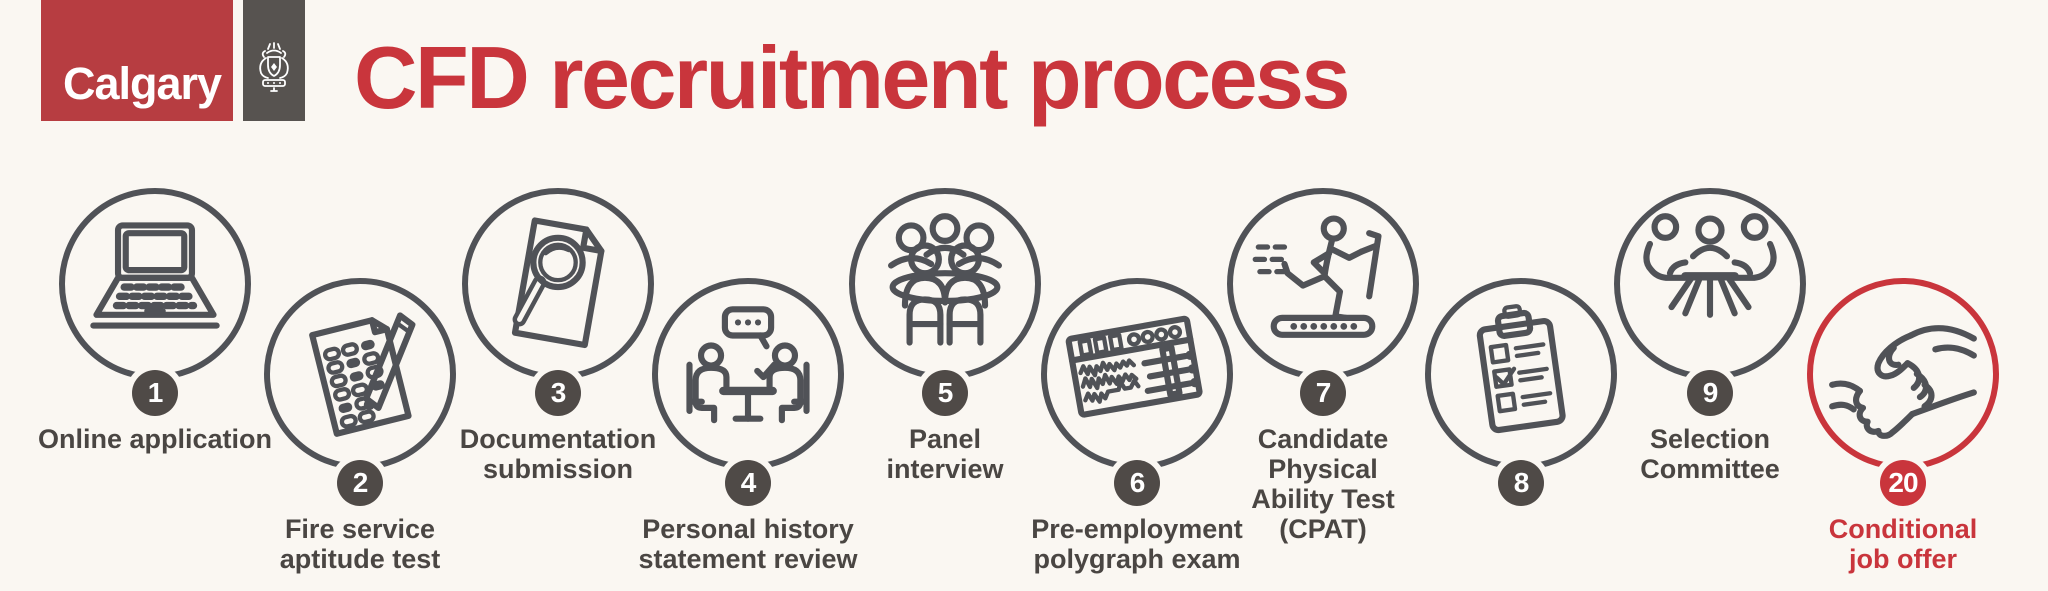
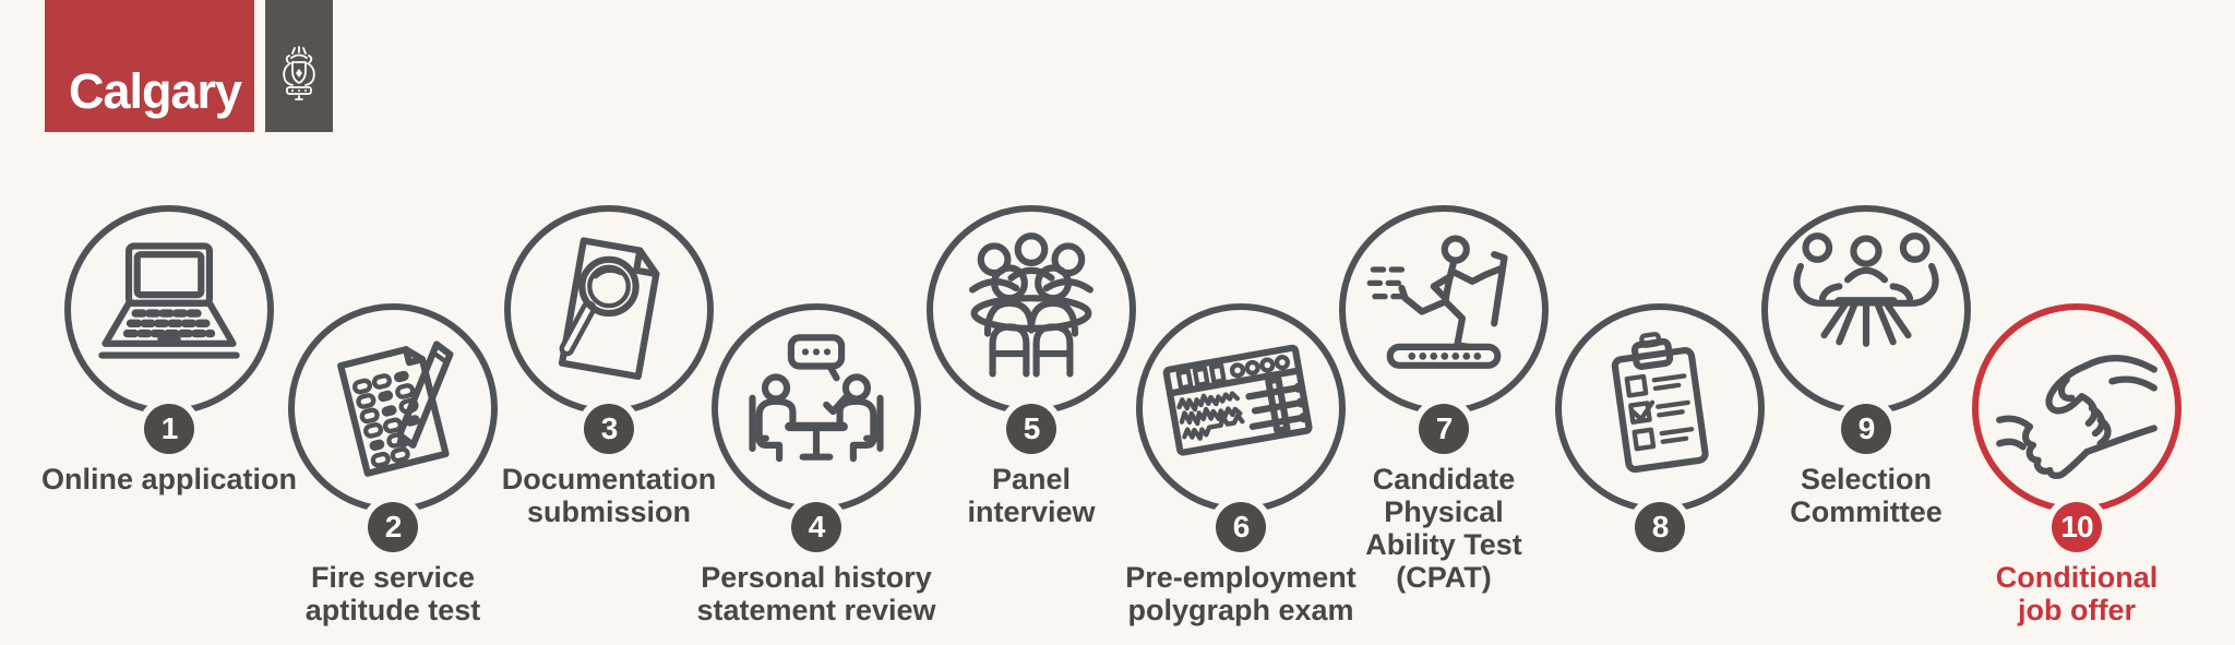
  Calgary
- CFD recruitment process
  1
  Online application
  2
  Fire service
  aptitude test
  3
  Documentation
  submission
  4
  Personal history
  statement review
  5
  Panel
  interview
  6
  Pre-employment
  polygraph exam
  7
  Candidate
  Physical
  Ability Test
  (CPAT)
  8
  9
  Selection
  Committee
- 20
+ 10
  Conditional
  job offer
